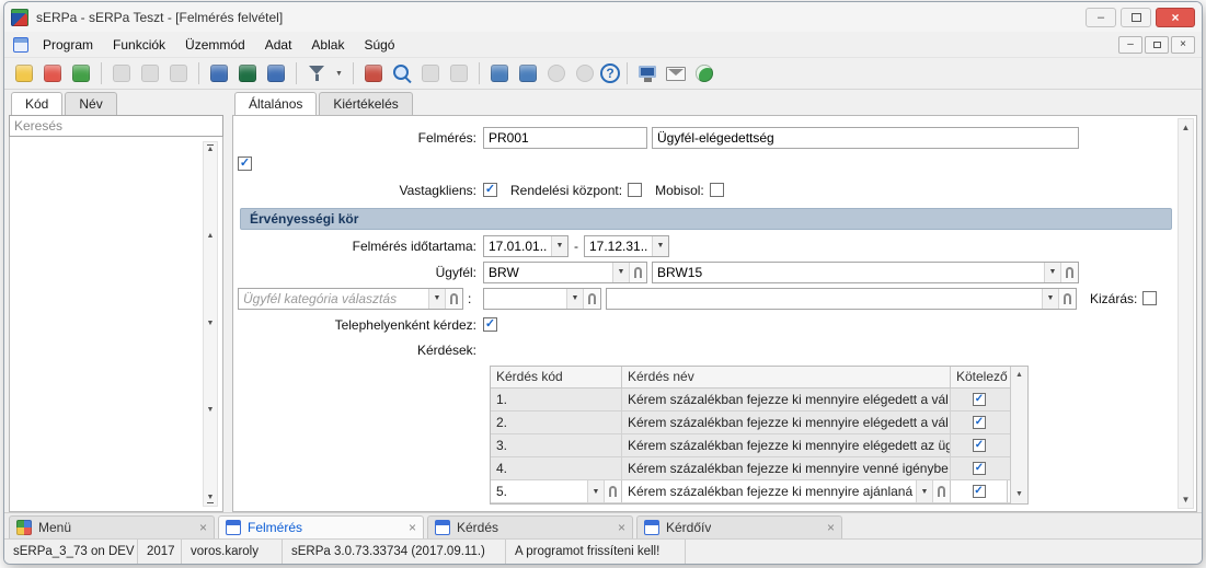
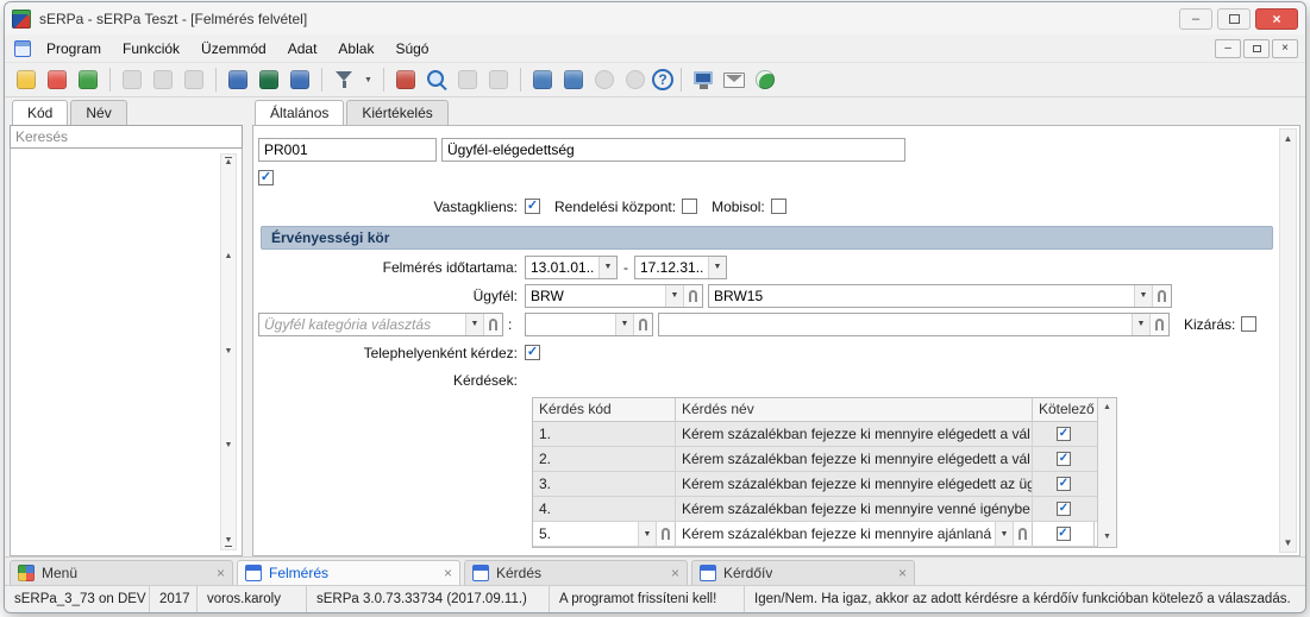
  sERPa - sERPa Teszt - [Felmérés felvétel]
  –
  ×
  Program
  Funkciók
  Üzemmód
  Adat
  Ablak
  Súgó
  –
  ×
  ?
  Kód
  Név
  Keresés
  Általános
  Kiértékelés
- Felmérés:
  PR001
  Ügyfél-elégedettség
  ✓
  Vastagkliens:
  ✓
  Rendelési központ:
  Mobisol:
  Érvényességi kör
  Felmérés időtartama:
- 17.01.01..
+ 13.01.01..
  -
  17.12.31..
  Ügyfél:
  BRW
  BRW15
  Ügyfél kategória választás
  :
  Kizárás:
  Telephelyenként kérdez:
  ✓
  Kérdések:
  Kérdés kód
  Kérdés név
  Kötelező
  1.
  Kérem százalékban fejezze ki mennyire elégedett a vál
  ✓
  2.
  Kérem százalékban fejezze ki mennyire elégedett a vál
  ✓
  3.
  Kérem százalékban fejezze ki mennyire elégedett az üg
  ✓
  4.
  Kérem százalékban fejezze ki mennyire venné igénybe
  ✓
  5.
  Kérem százalékban fejezze ki mennyire ajánlaná
  ✓
  ▲
  ▼
  Menü
  ×
  Felmérés
  ×
  Kérdés
  ×
  Kérdőív
  ×
  sERPa_3_73 on DEV
  2017
  voros.karoly
  sERPa 3.0.73.33734 (2017.09.11.)
  A programot frissíteni kell!
+ Igen/Nem. Ha igaz, akkor az adott kérdésre a kérdőív funkcióban kötelező a válaszadás.
